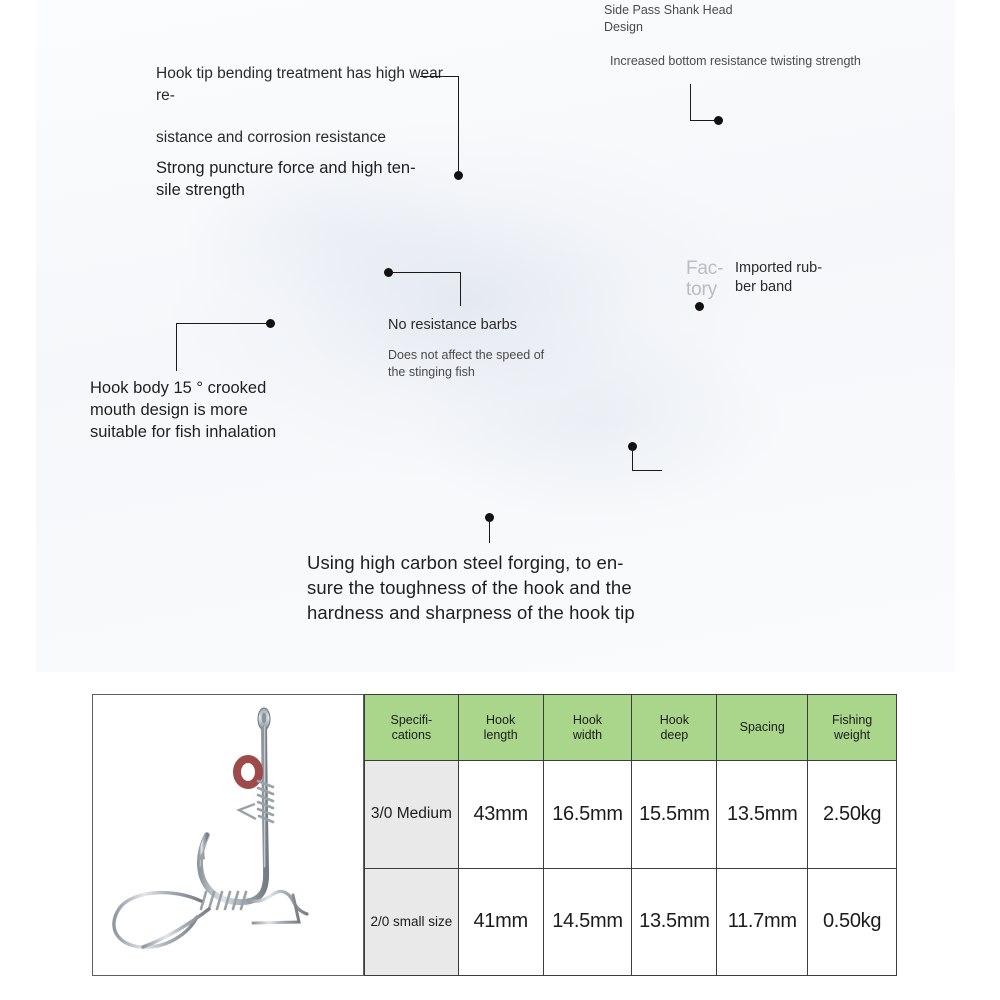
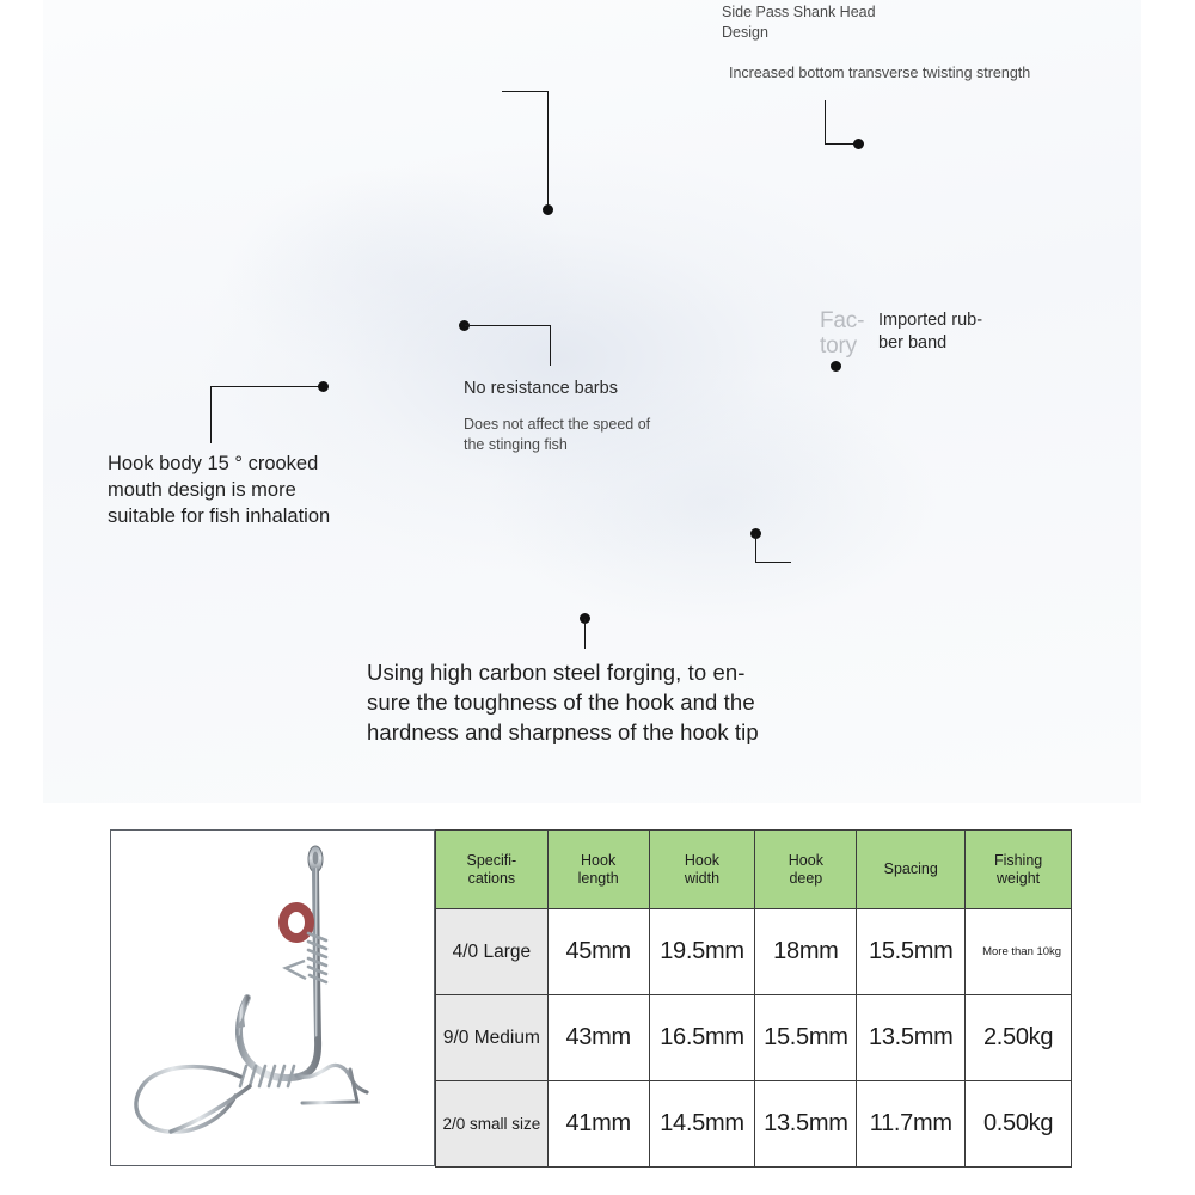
- Hook tip bending treatment has high wear re-
- sistance and corrosion resistance
- Strong puncture force and high ten-
- sile strength
  Side Pass Shank Head
  Design
- Increased bottom resistance twisting strength
+ Increased bottom transverse twisting strength
  No resistance barbs
  Does not affect the speed of
  the stinging fish
  Hook body 15 ° crooked
  mouth design is more
  suitable for fish inhalation
  Fac-
  tory
  Imported rub-
  ber band
  Using high carbon steel forging, to en-
  sure the toughness of the hook and the
  hardness and sharpness of the hook tip
  Specifi- cations	Hook length	Hook width	Hook deep	Spacing	Fishing weight
+ 4/0 Large	45mm	19.5mm	18mm	15.5mm	More than 10kg
- 3/0 Medium	43mm	16.5mm	15.5mm	13.5mm	2.50kg
+ 9/0 Medium	43mm	16.5mm	15.5mm	13.5mm	2.50kg
  2/0 small size	41mm	14.5mm	13.5mm	11.7mm	0.50kg
